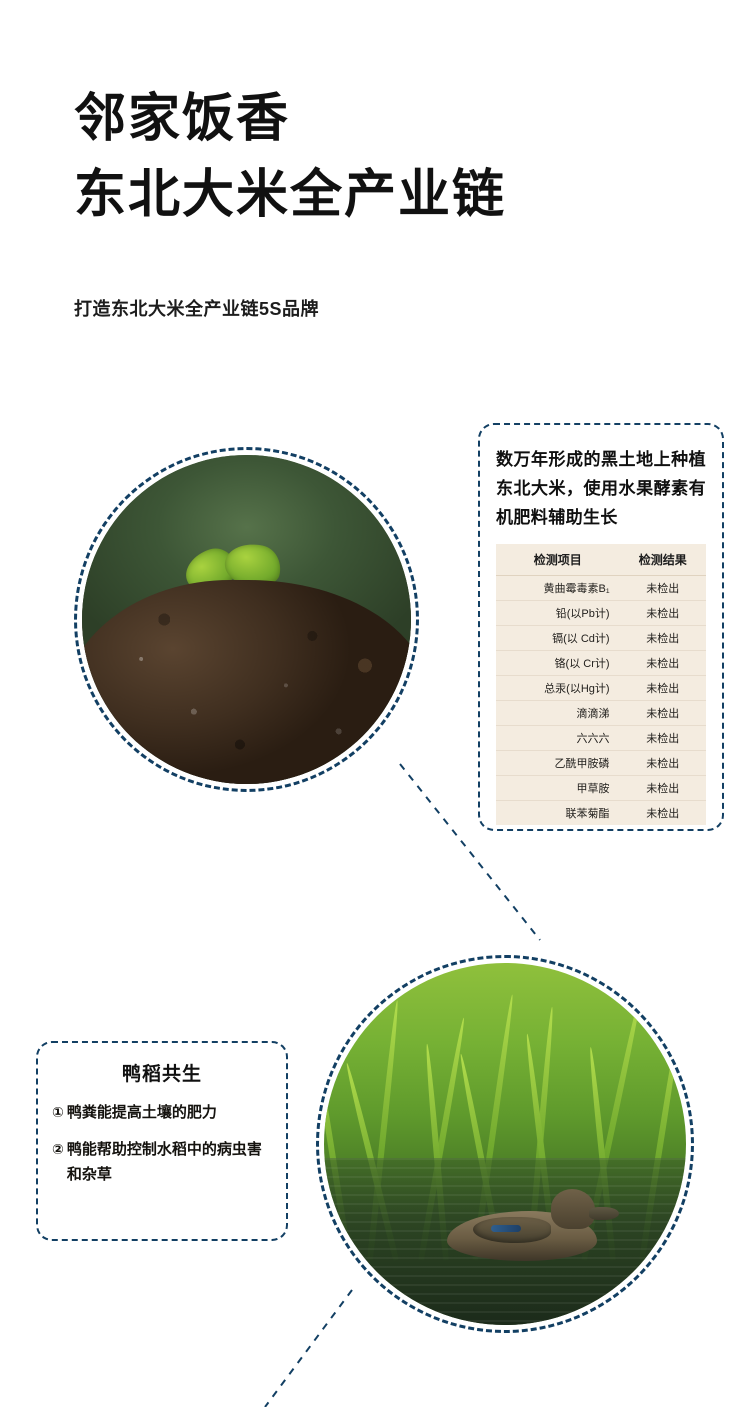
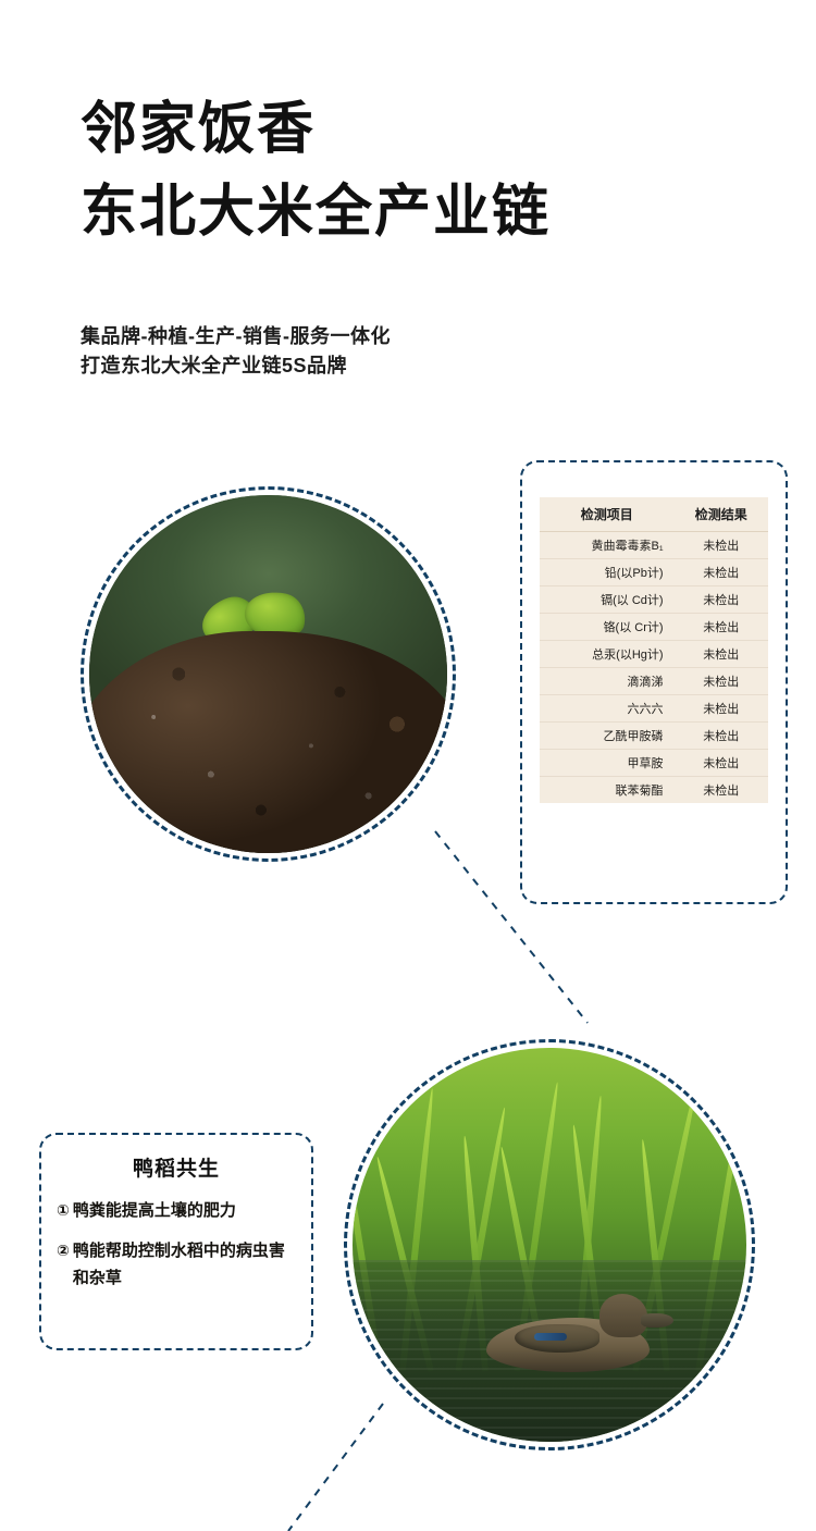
  邻家饭香
  东北大米全产业链
+ 集品牌-种植-生产-销售-服务一体化
  打造东北大米全产业链5S品牌
- 数万年形成的黑土地上种植东北大米，使用水果酵素有机肥料辅助生长
  检测项目	检测结果
  黄曲霉毒素B₁	未检出
  铅(以Pb计)	未检出
  镉(以 Cd计)	未检出
  铬(以 Cr计)	未检出
  总汞(以Hg计)	未检出
  滴滴涕	未检出
  六六六	未检出
  乙酰甲胺磷	未检出
  甲草胺	未检出
  联苯菊酯	未检出
  鸭稻共生
  ①
  鸭粪能提高土壤的肥力
  ②
  鸭能帮助控制水稻中的病虫害和杂草
